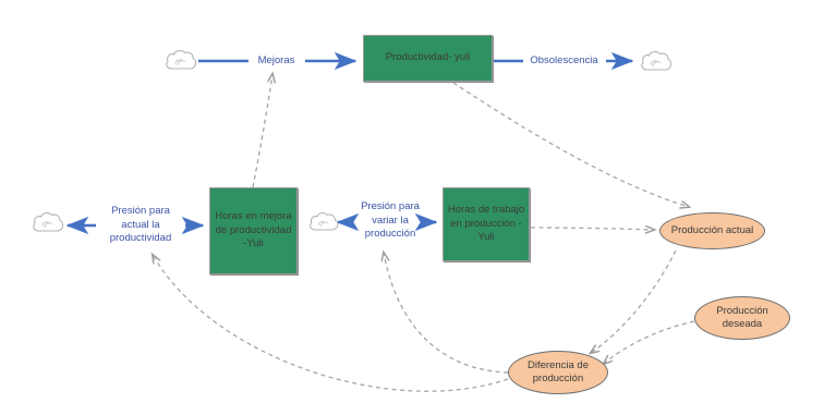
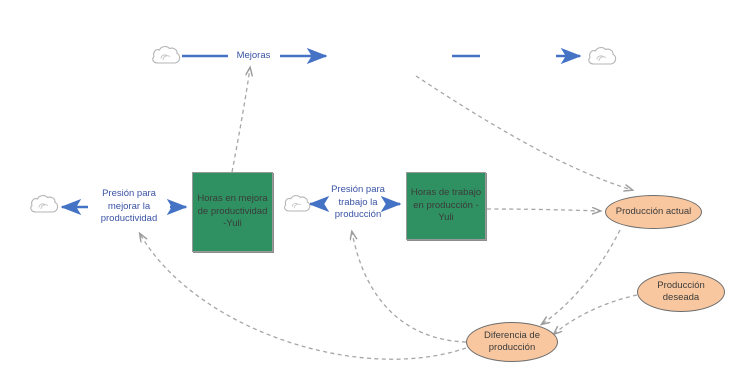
- Productividad- yuli
  Horas en mejora de productividad -Yuli
  Horas de trabajo en producción - Yuli
  Producción actual
  Producción deseada
  Diferencia de producción
  Mejoras
- Obsolescencia
- Presión para actual la productividad
+ Presión para mejorar la productividad
- Presión para variar la producción
+ Presión para trabajo la producción
